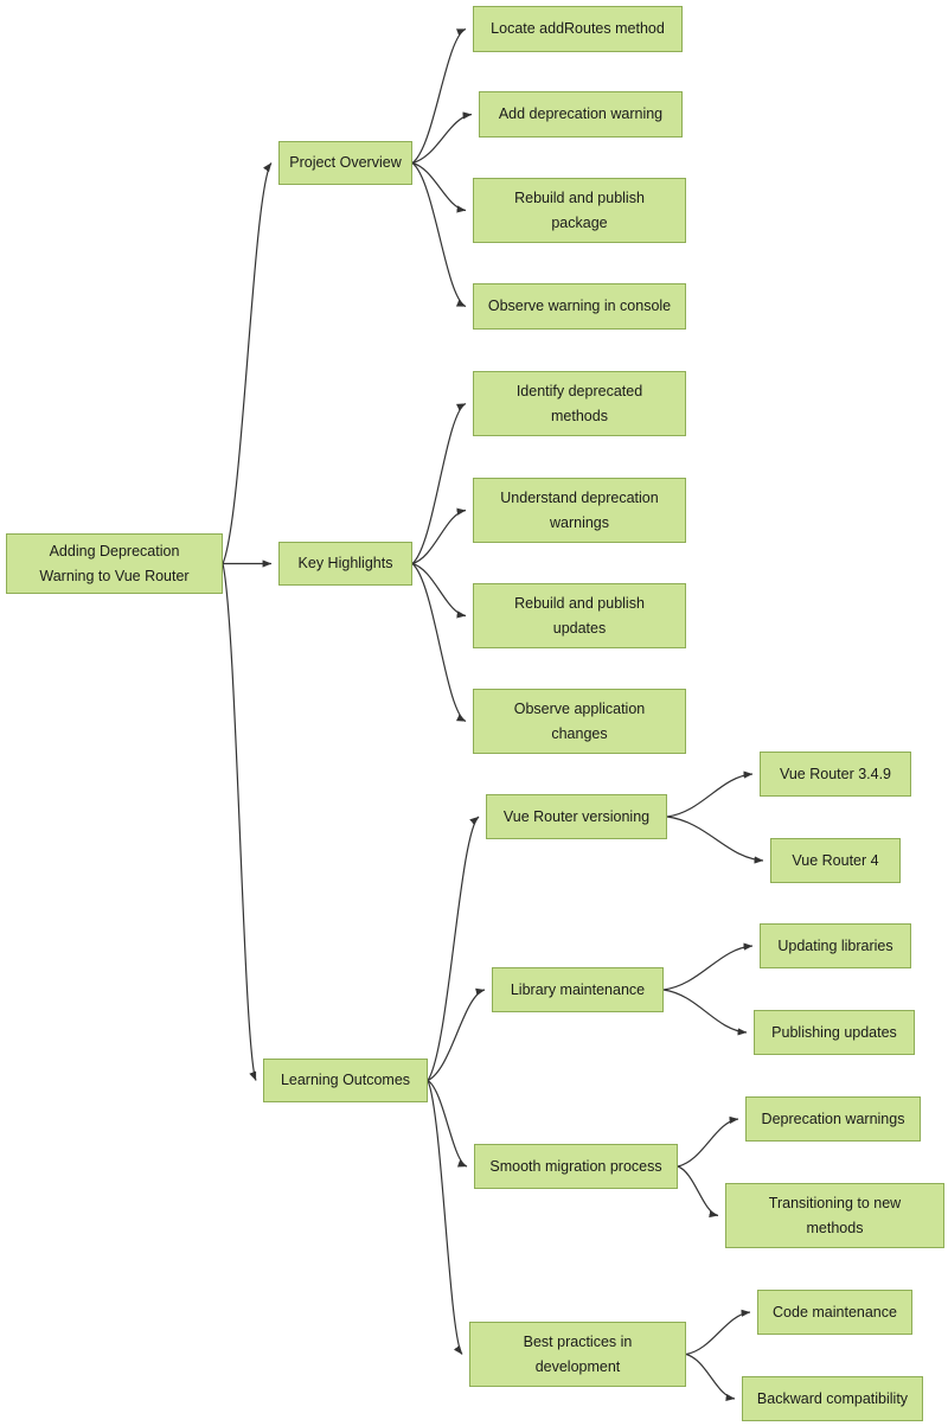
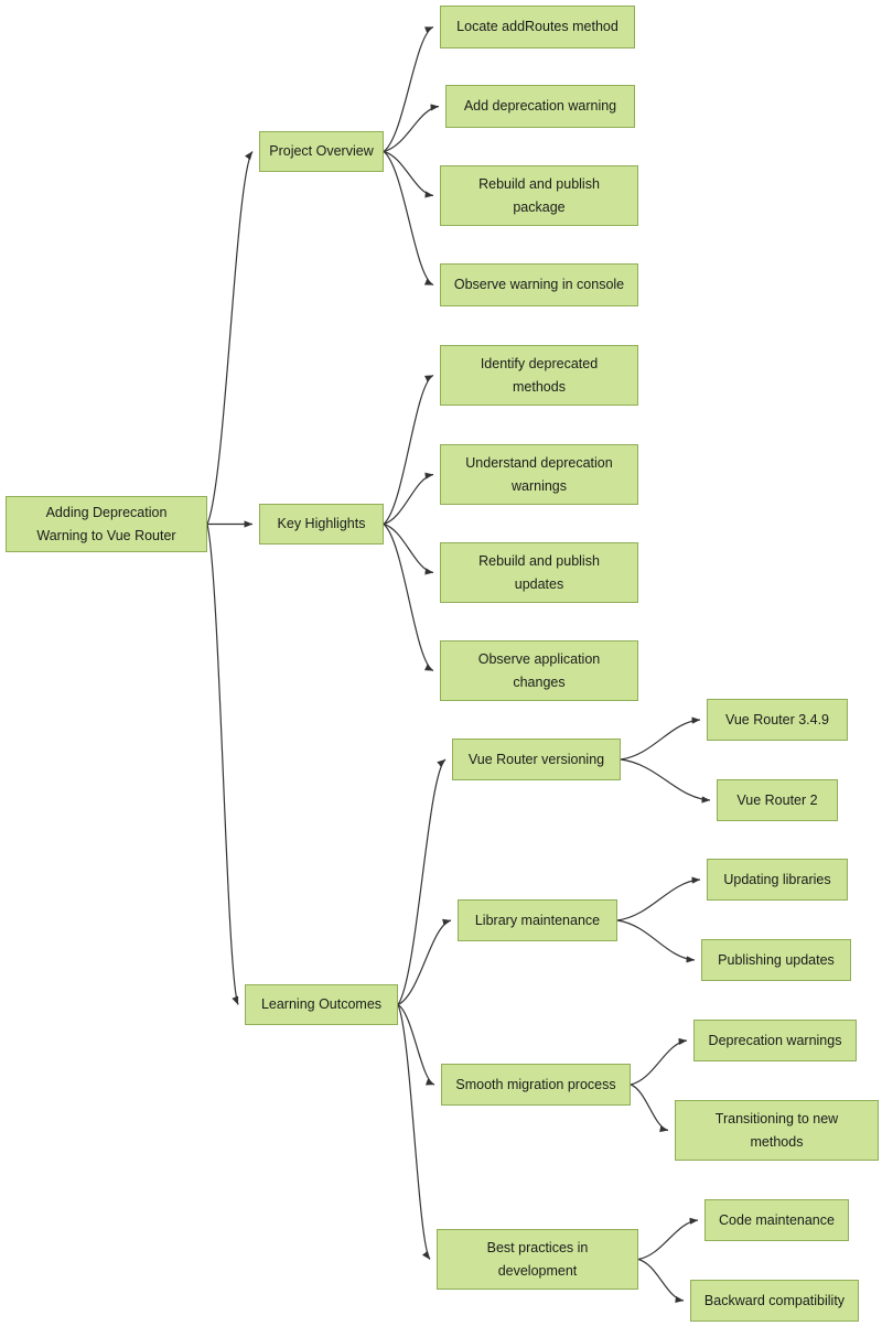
  Adding Deprecation
  Warning to Vue Router
  Project Overview
  Key Highlights
  Learning Outcomes
  Locate addRoutes method
  Add deprecation warning
  Rebuild and publish
  package
  Observe warning in console
  Identify deprecated
  methods
  Understand deprecation
  warnings
  Rebuild and publish
  updates
  Observe application
  changes
  Vue Router versioning
  Vue Router 3.4.9
- Vue Router 4
+ Vue Router 2
  Library maintenance
  Updating libraries
  Publishing updates
  Smooth migration process
  Deprecation warnings
  Transitioning to new
  methods
  Best practices in
  development
  Code maintenance
  Backward compatibility
